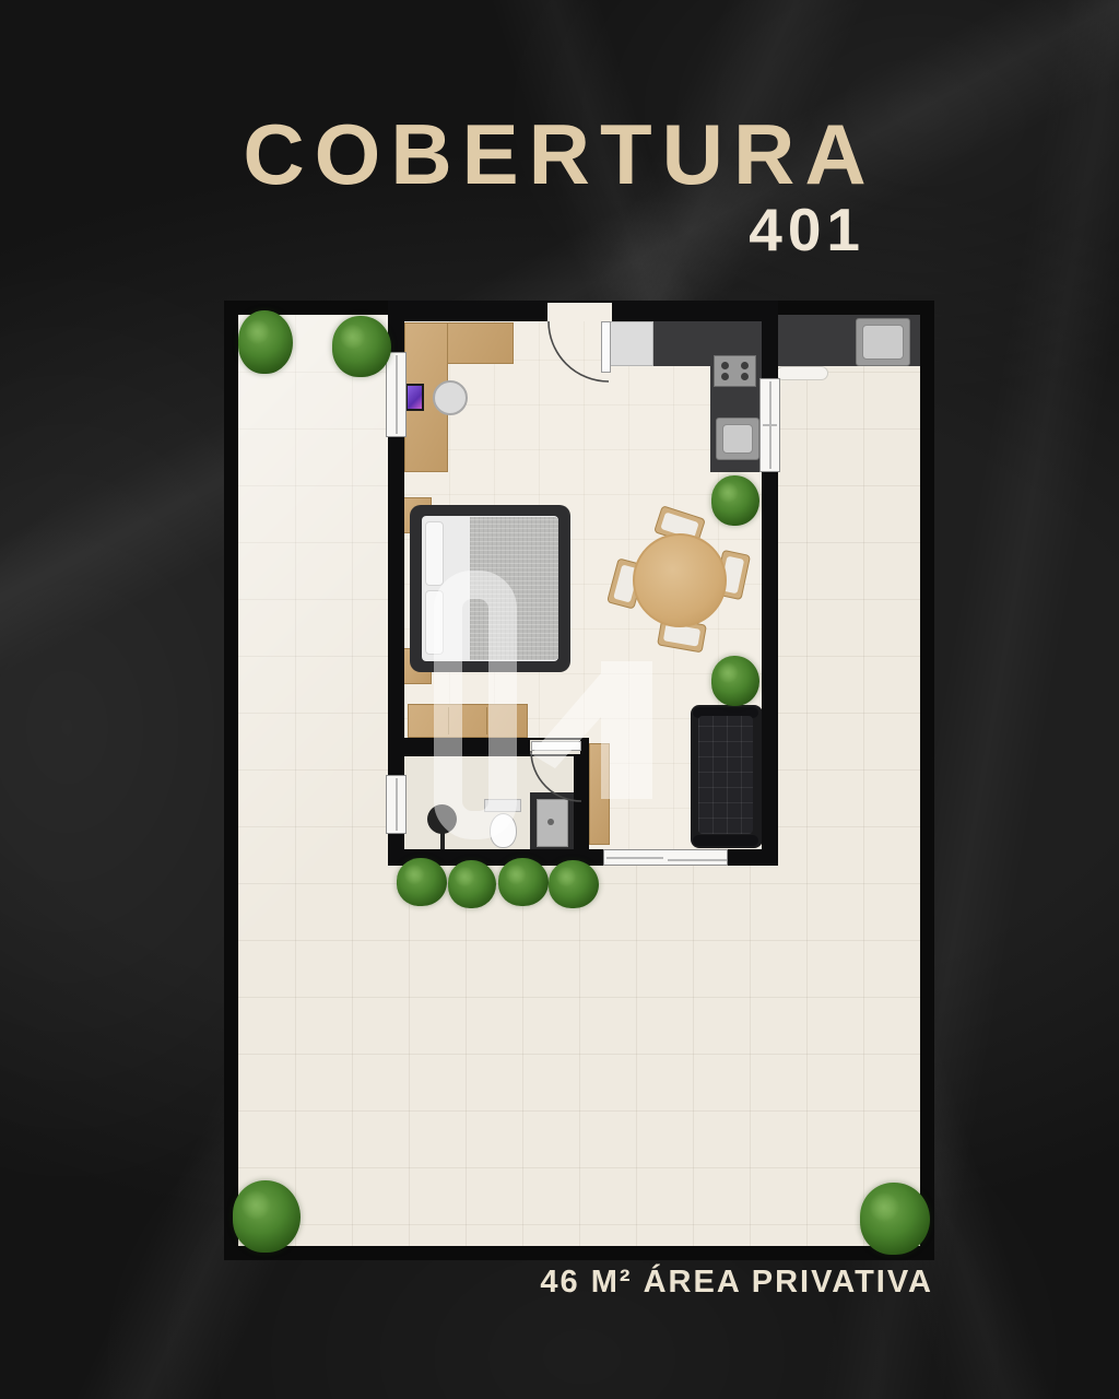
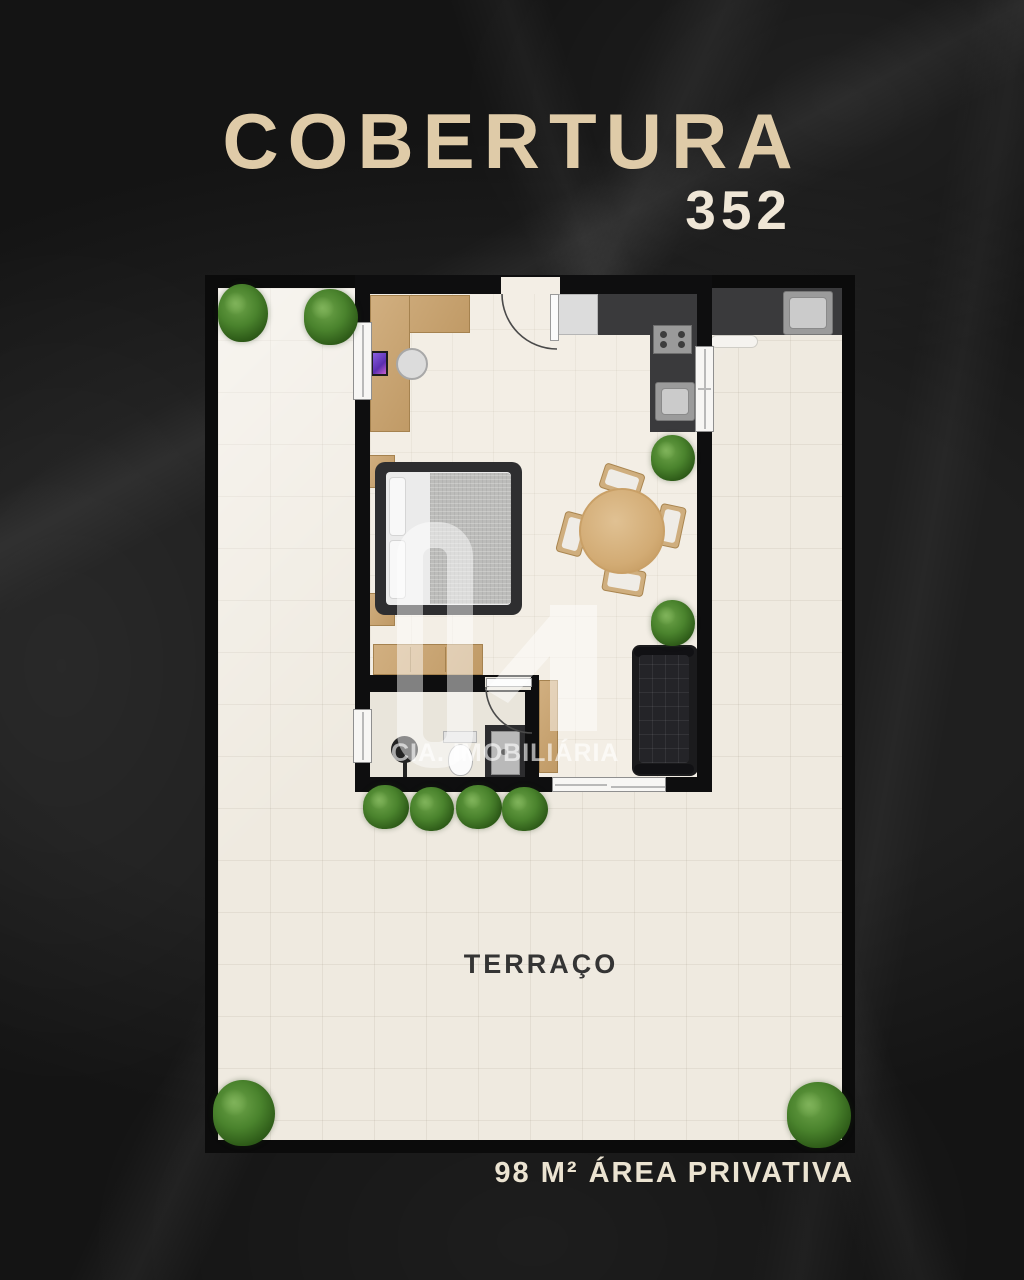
  COBERTURA
- 401
+ 352
+ TERRAÇO
+ CIA. IMOBILIÁRIA
- 46 M² ÁREA PRIVATIVA
+ 98 M² ÁREA PRIVATIVA
